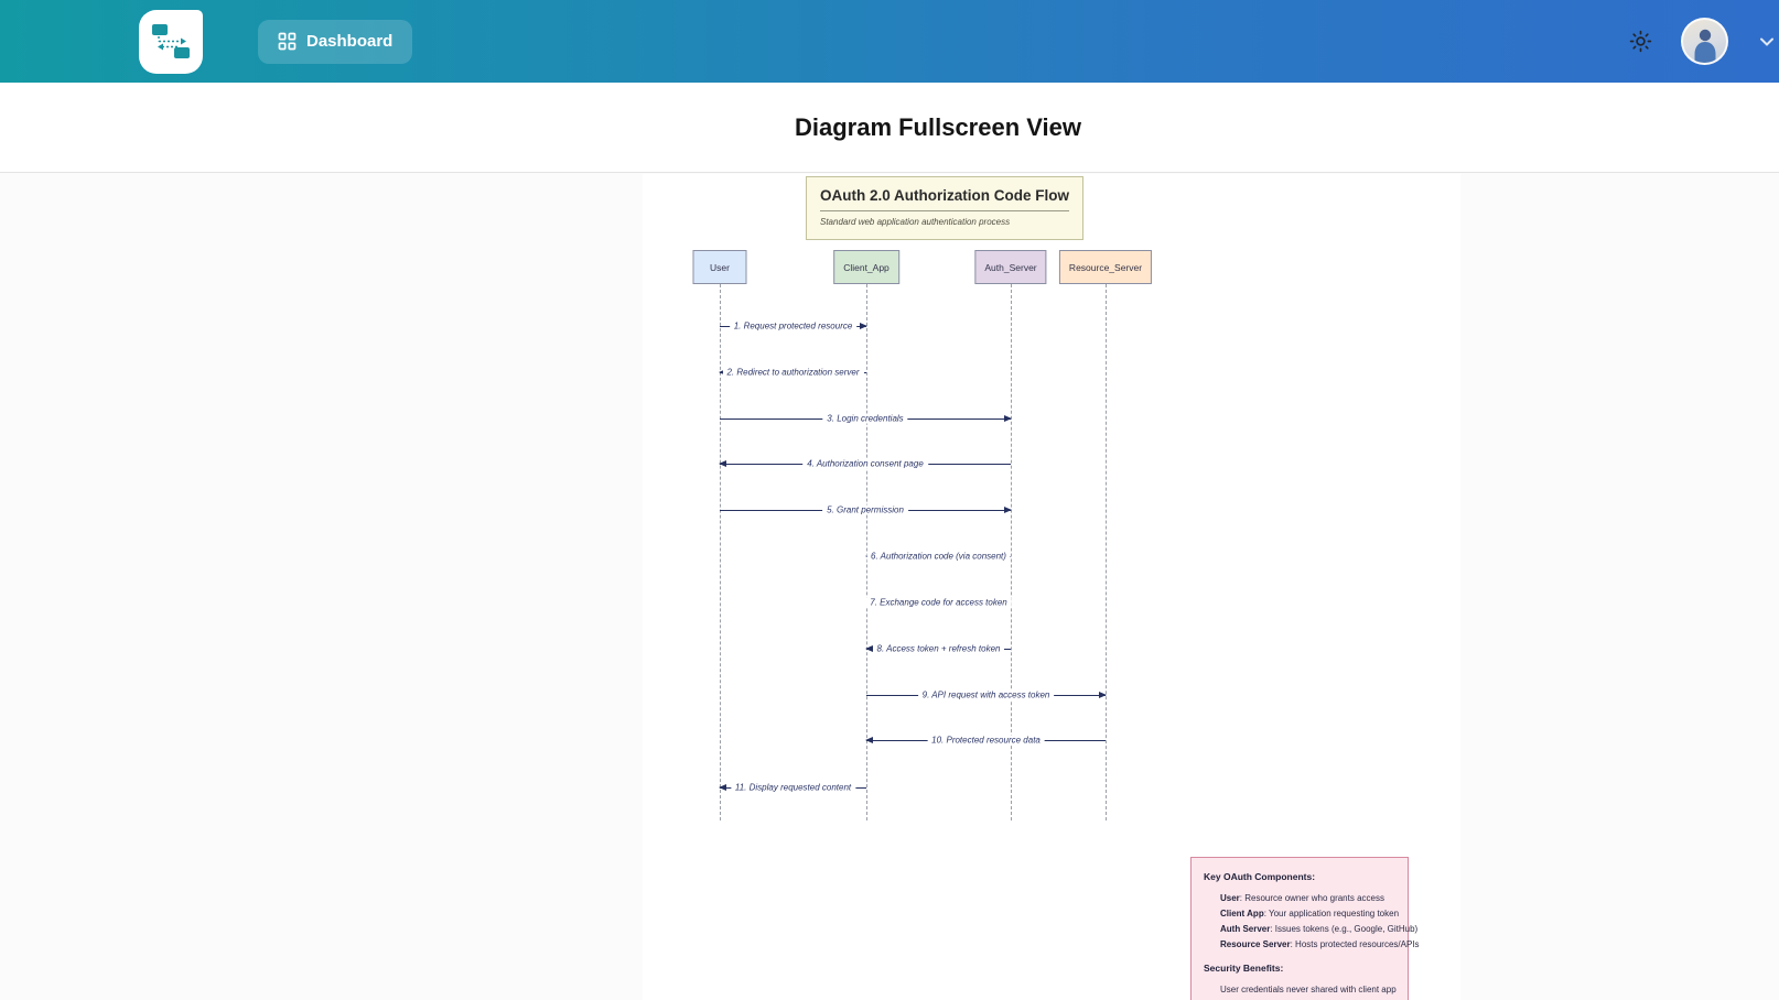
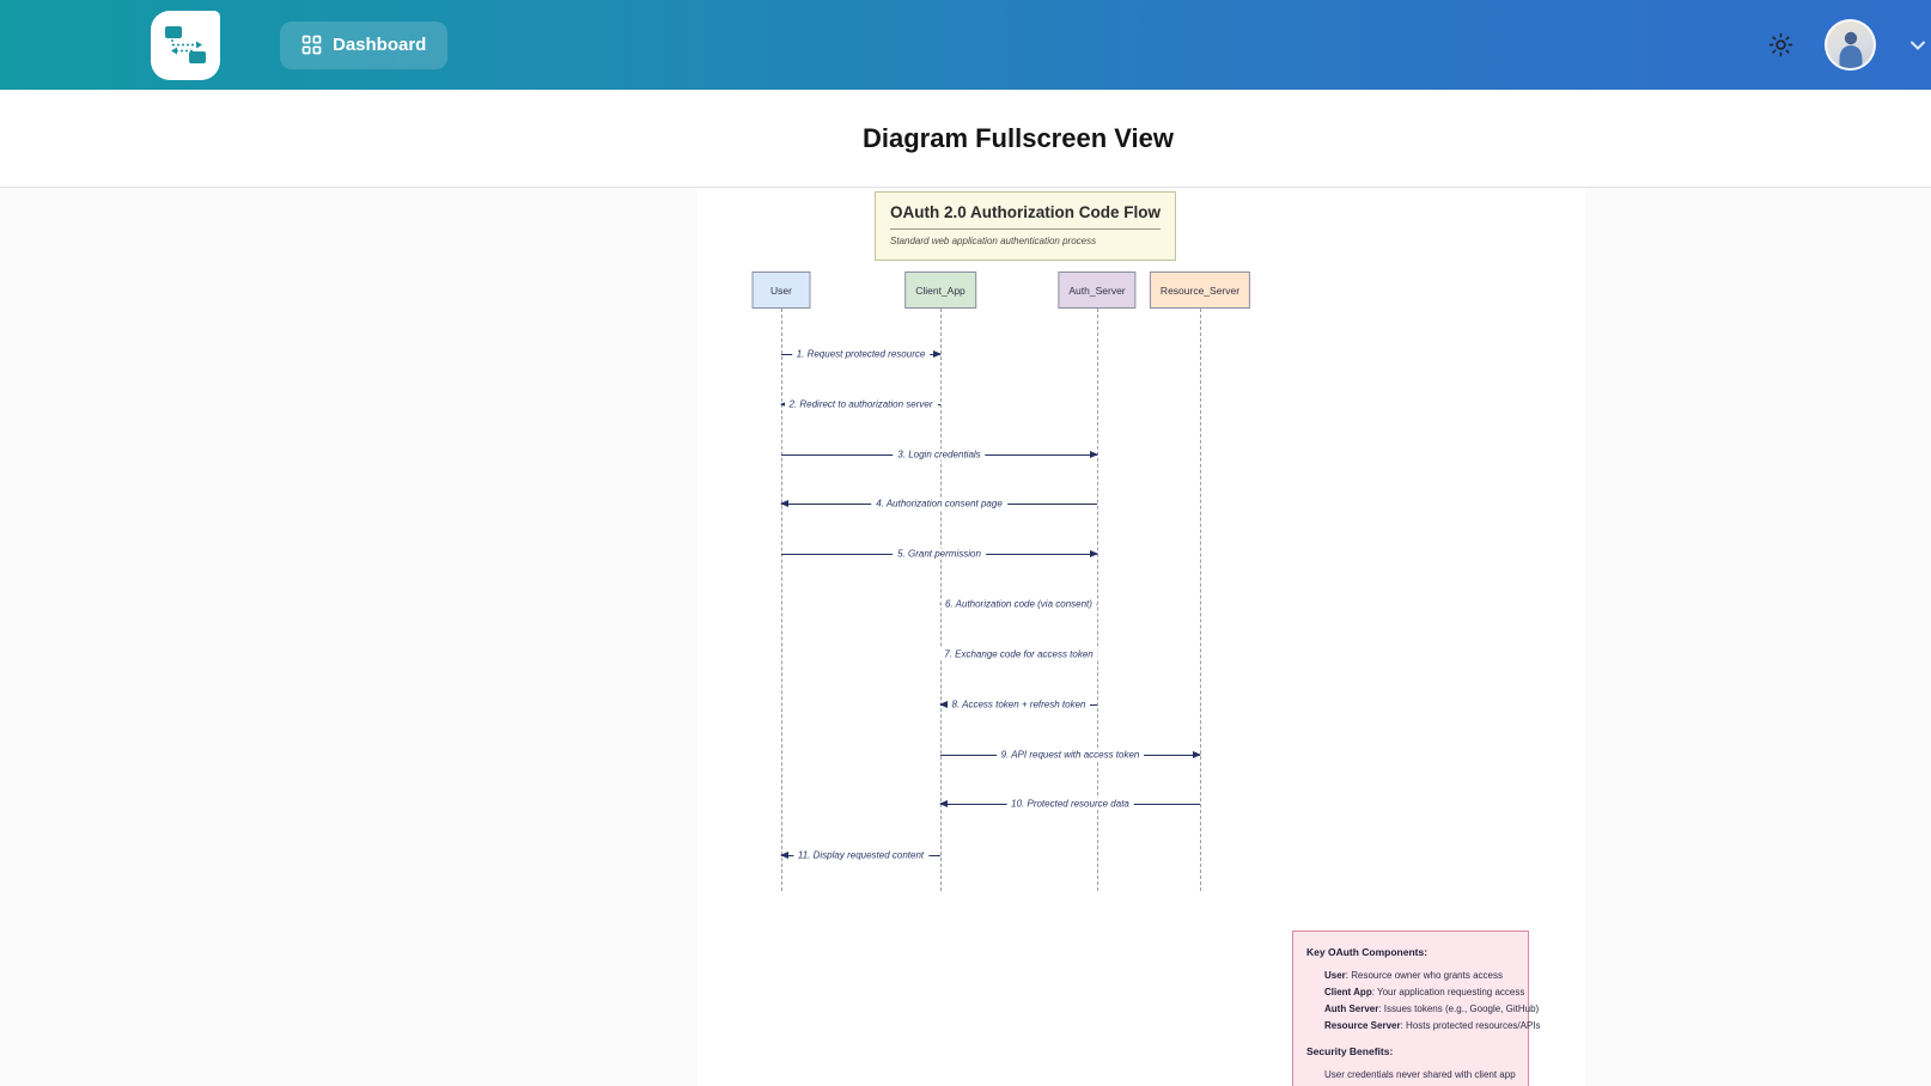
  Dashboard
  Diagram Fullscreen View
  OAuth 2.0 Authorization Code Flow
  Standard web application authentication process
  Key OAuth Components:
  User: Resource owner who grants access
- Client App: Your application requesting token
+ Client App: Your application requesting access
  Auth Server: Issues tokens (e.g., Google, GitHub)
  Resource Server: Hosts protected resources/APIs
  Security Benefits:
  User credentials never shared with client app
  User
  Client_App
  Auth_Server
  Resource_Server
  1. Request protected resource
  2. Redirect to authorization server
  3. Login credentials
  4. Authorization consent page
  5. Grant permission
  6. Authorization code (via consent)
  7. Exchange code for access token
  8. Access token + refresh token
  9. API request with access token
  10. Protected resource data
  11. Display requested content
